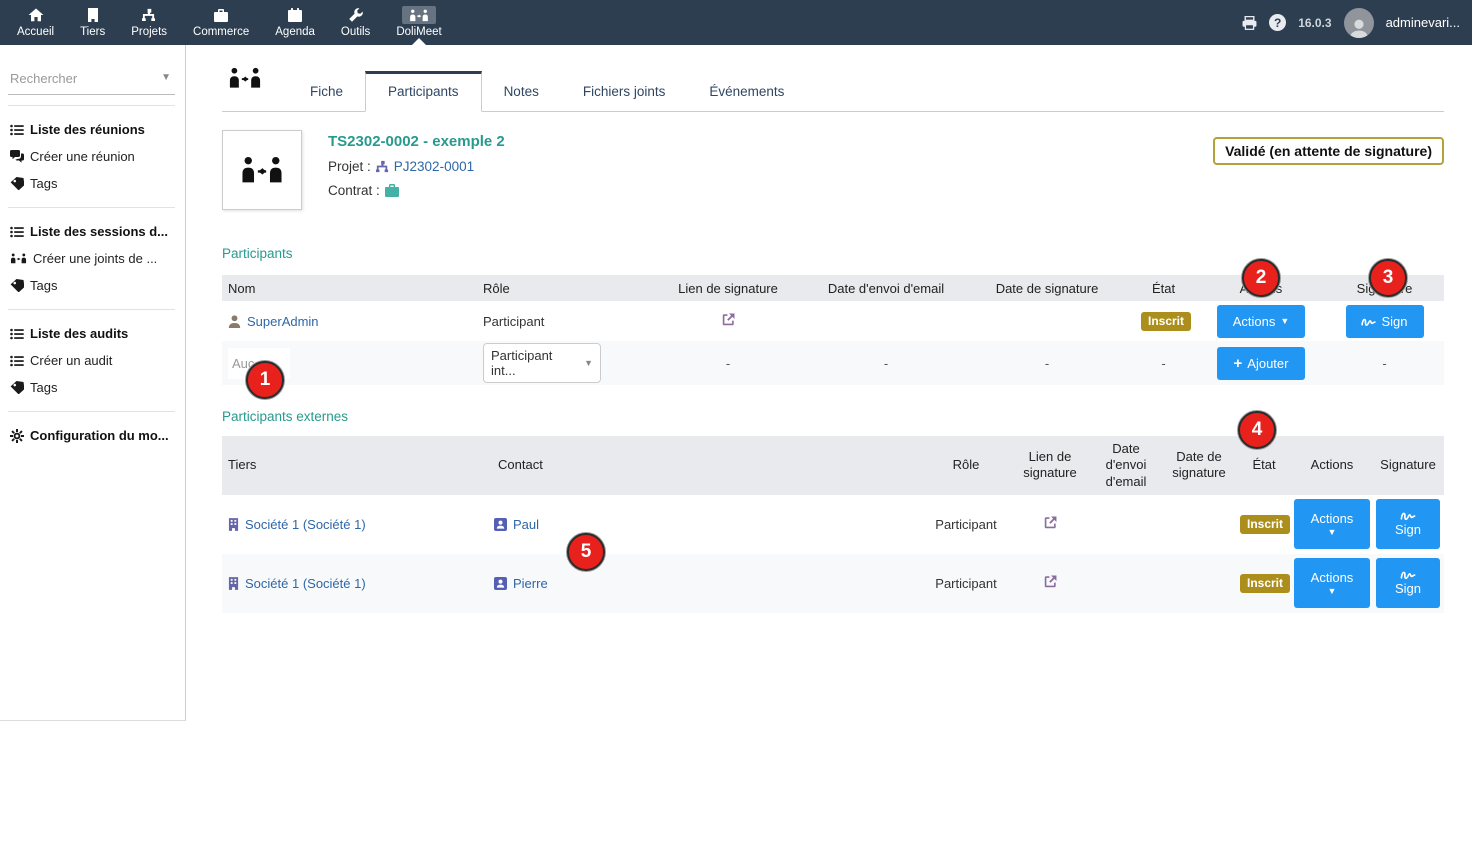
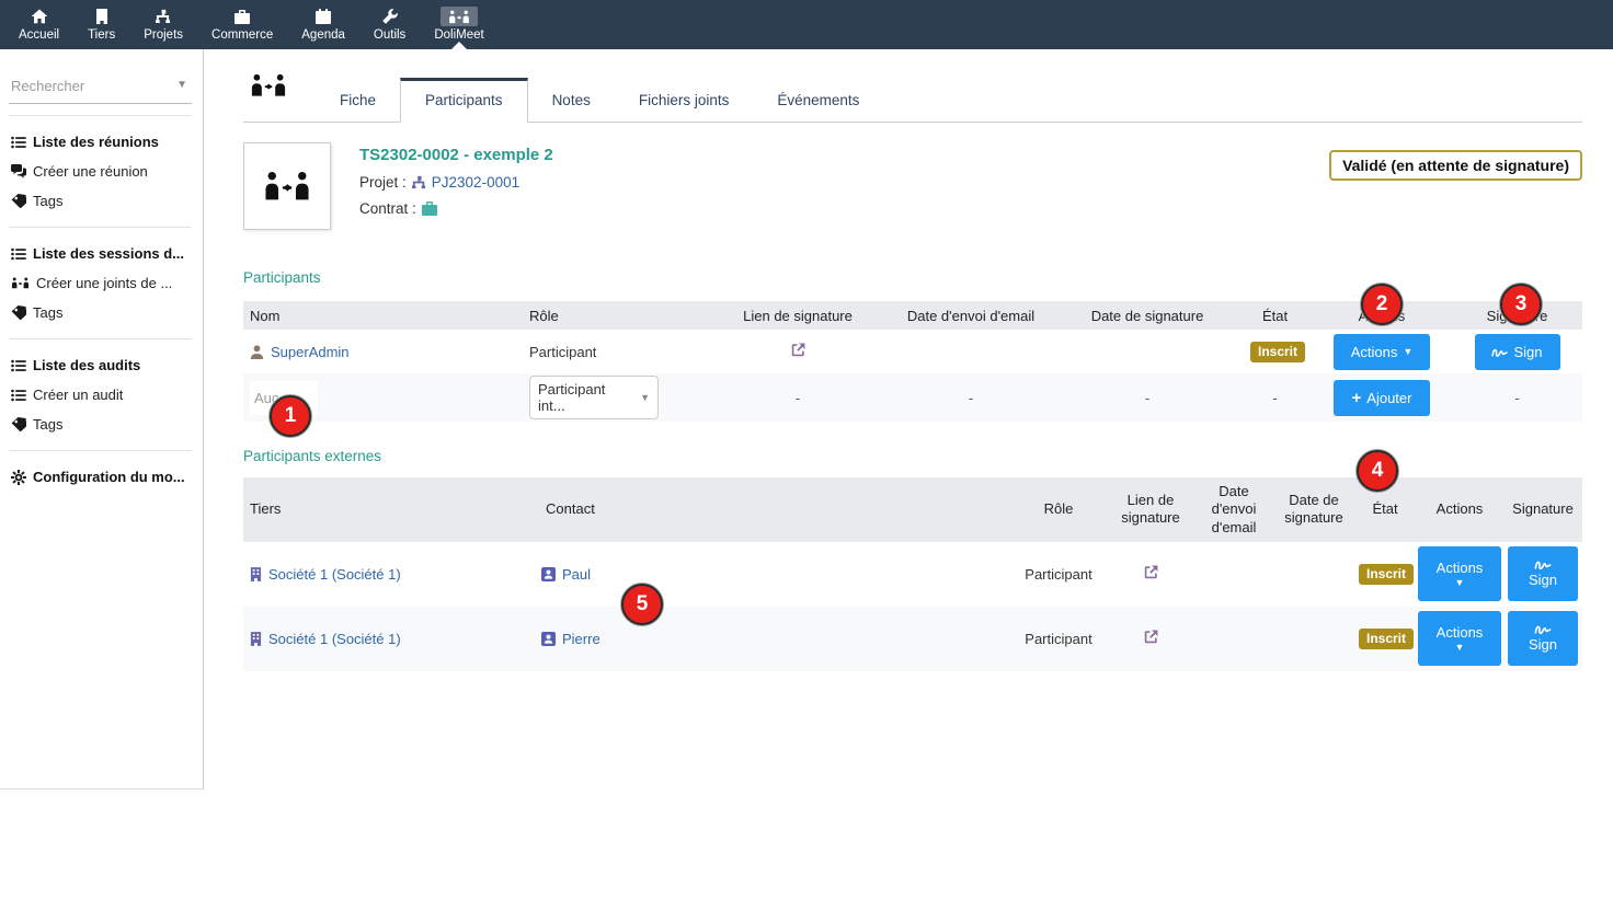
  Accueil
  Tiers
  Projets
  Commerce
  Agenda
  Outils
  DoliMeet
- ?
- 16.0.3
- adminevari...
  Rechercher
  ▼
  Liste des réunions
  Créer une réunion
  Tags
  Liste des sessions d...
  Créer une joints de ...
  Tags
  Liste des audits
  Créer un audit
  Tags
  Configuration du mo...
  Fiche
  Participants
  Notes
  Fichiers joints
  Événements
  TS2302-0002 - exemple 2
  Projet :
  PJ2302-0001
  Contrat :
  Validé (en attente de signature)
  Participants
  Nom	Rôle	Lien de signature	Date d'envoi d'email	Date de signature	État	s	Sie
  SuperAdmin	Participant				Inscrit	Actions ▼	Sign
  Auc	Participant int...▼	-	-	-	-	+ Ajouter	-
  Participants externes
  Tiers	Contact	Rôle	Lien de signature	Date d'envoi d'email	Date de signature	État	Actions	Signature
  Société 1 (Société 1)	Paul	Participant				Inscrit	Actions▼	Sign
  Société 1 (Société 1)	Pierre	Participant				Inscrit	Actions▼	Sign
  1
  2
  3
  4
  5
